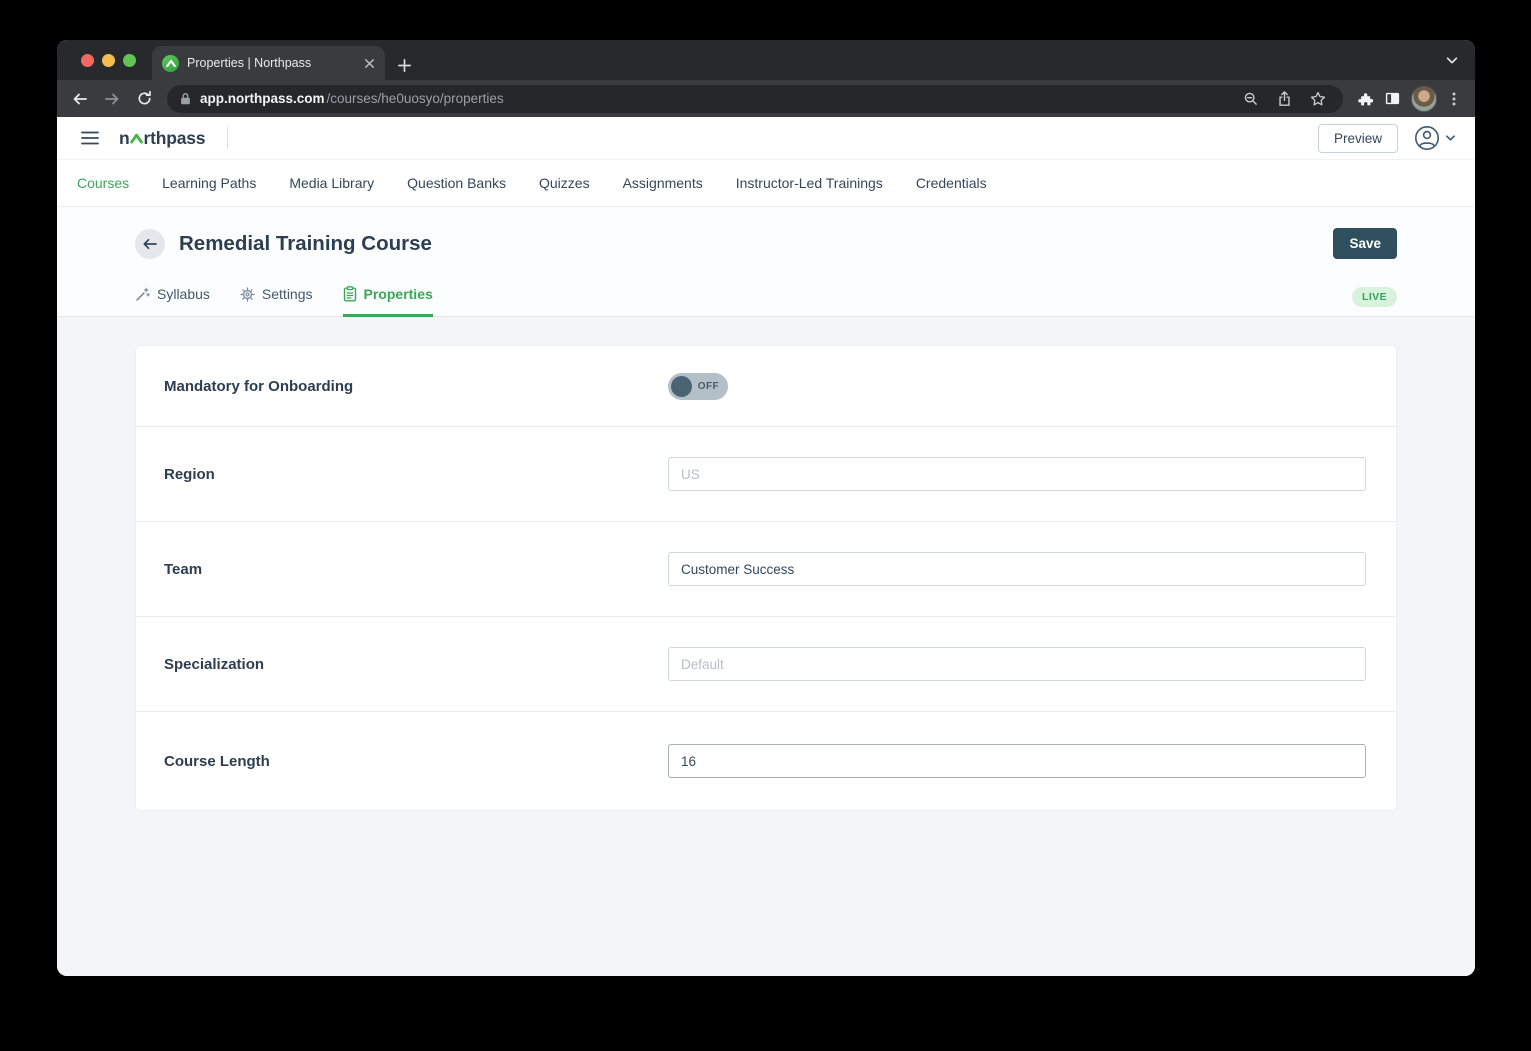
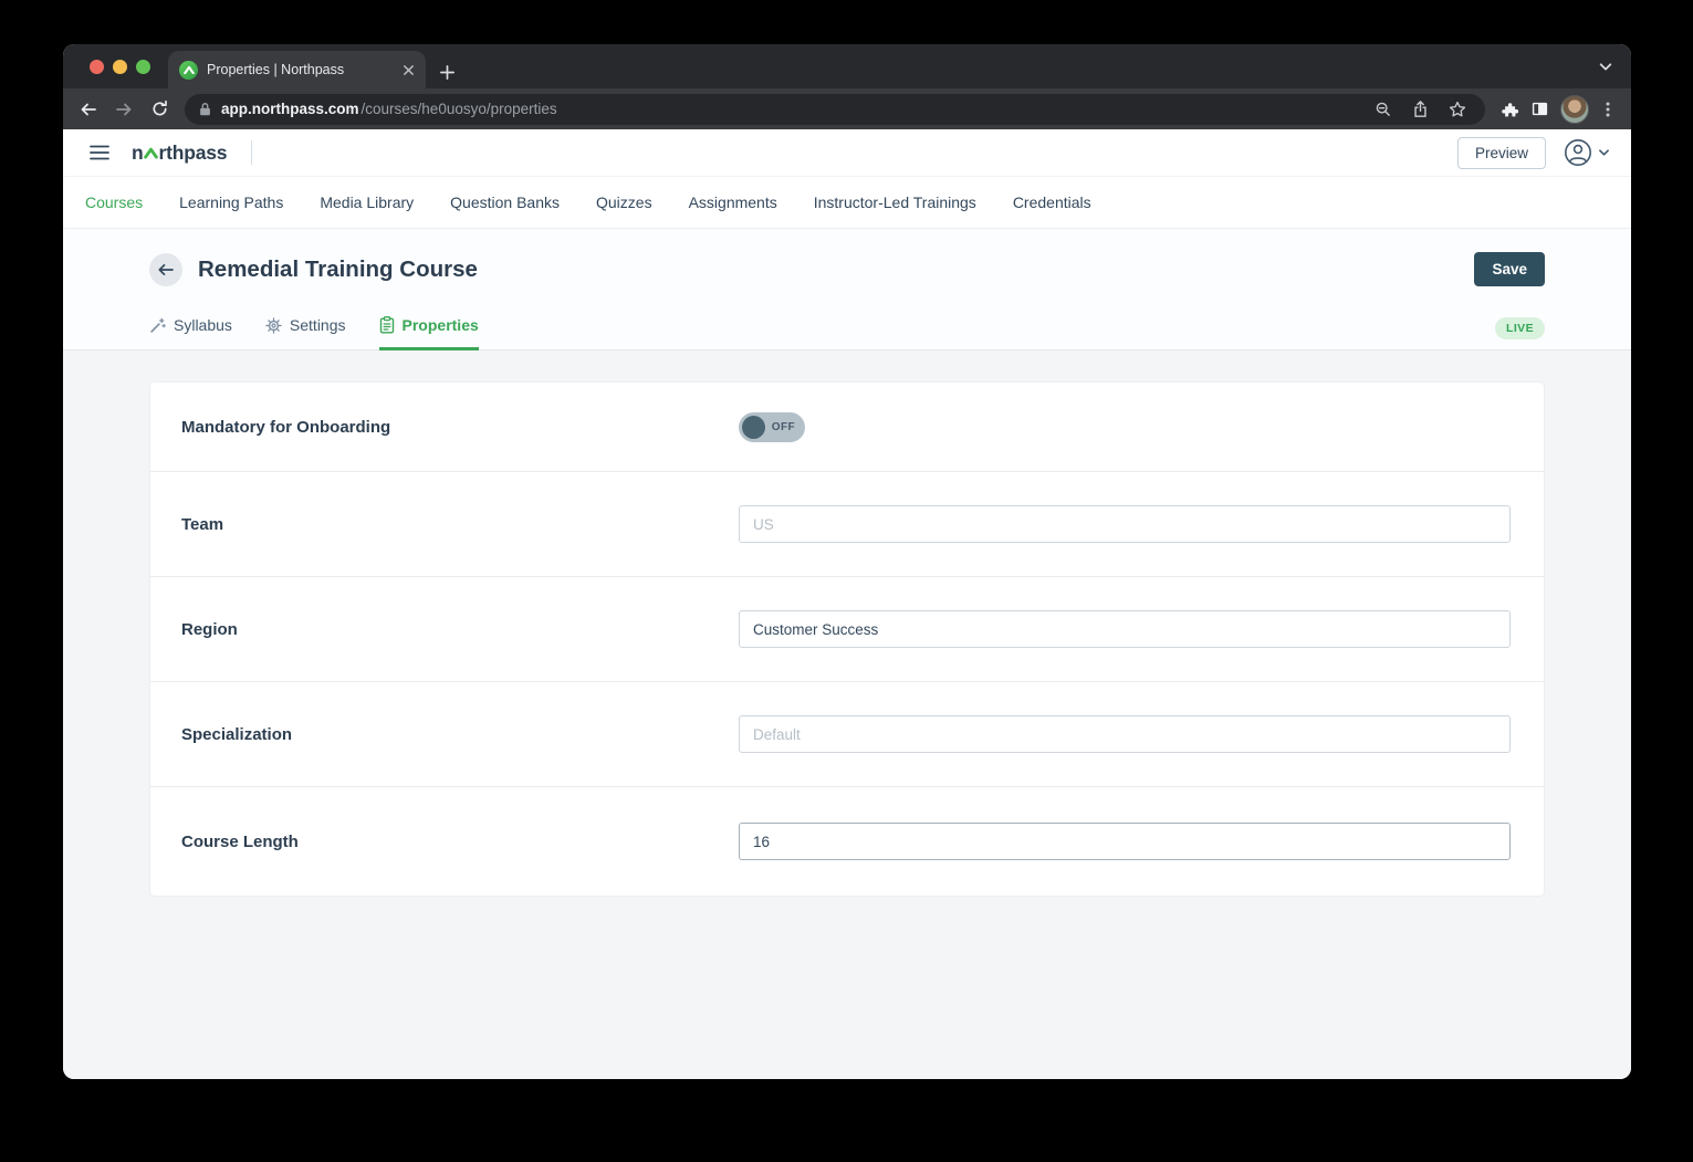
  Properties | Northpass
  app.northpass.com
  /courses/he0uosyo/properties
  n
  rthpass
  Preview
  Courses
  Learning Paths
  Media Library
  Question Banks
  Quizzes
  Assignments
  Instructor-Led Trainings
  Credentials
  Remedial Training Course
  Save
  Syllabus
  Settings
  Properties
  LIVE
  Mandatory for Onboarding
  OFF
- Region
+ Team
  US
- Team
+ Region
  Customer Success
  Specialization
  Default
  Course Length
  16
